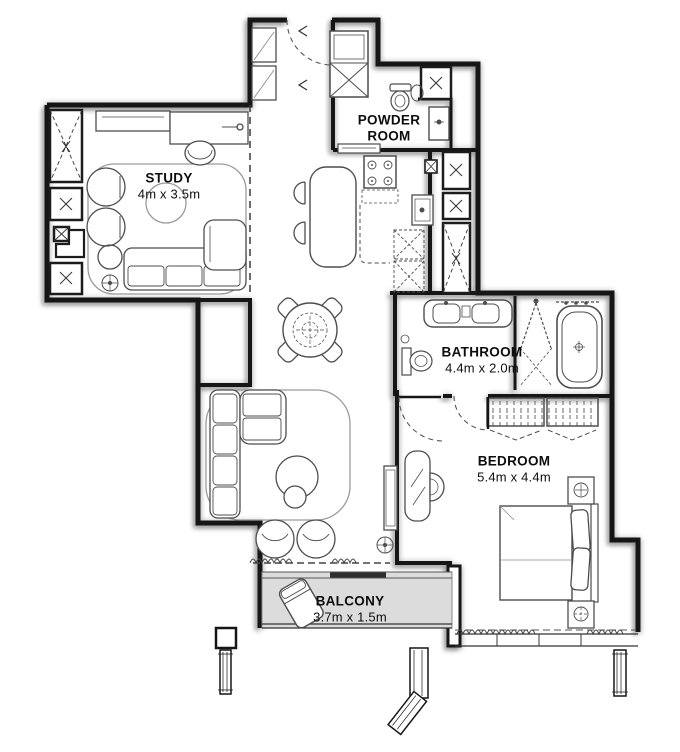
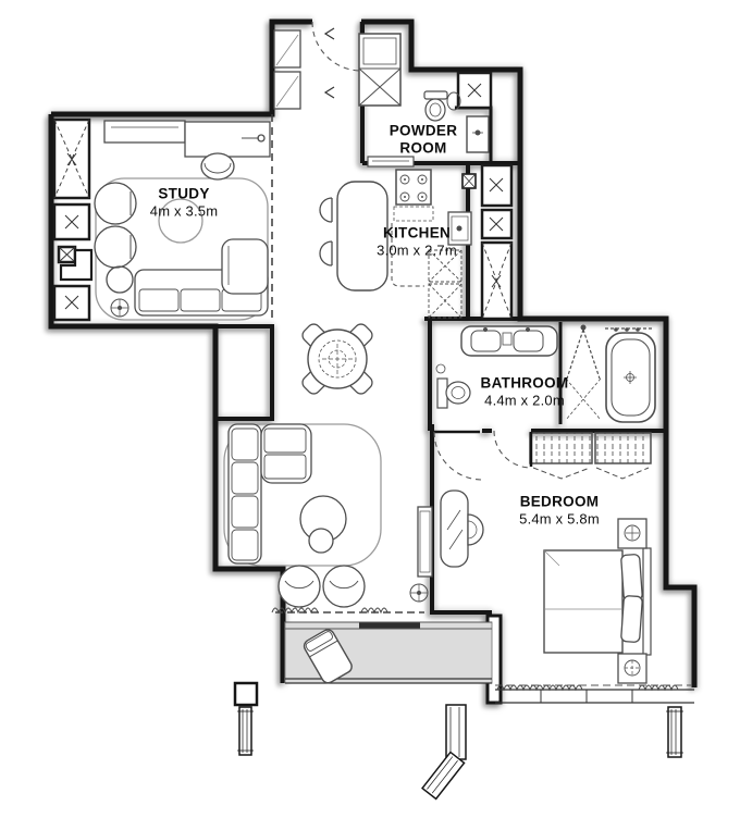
  STUDY
  4m x 3.5m
  POWDER ROOM
+ KITCHEN
+ 3.0m x 2.7m
  BATHROOM
  4.4m x 2.0m
  BEDROOM
- 5.4m x 4.4m
+ 5.4m x 5.8m
- BALCONY
- 3.7m x 1.5m
